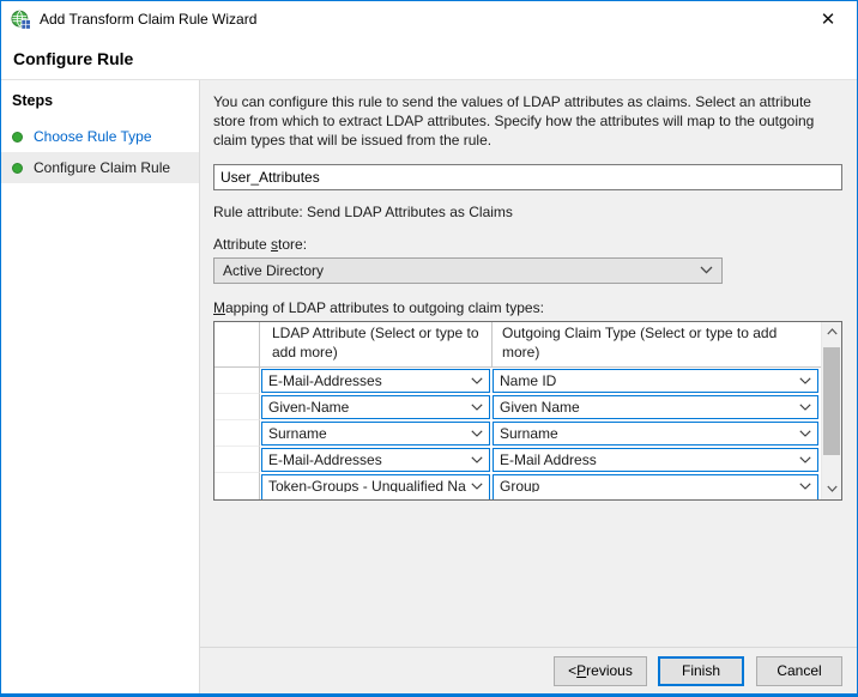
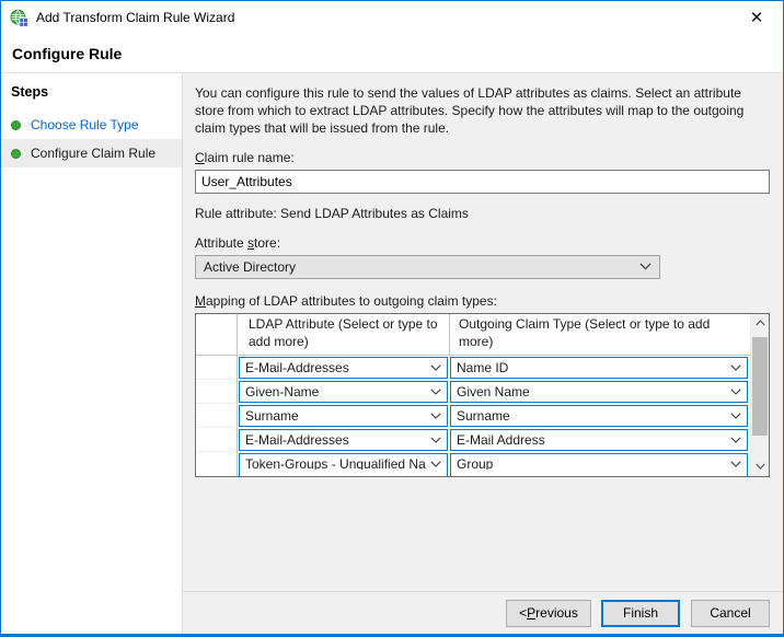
  Add Transform Claim Rule Wizard
  ✕
  Configure Rule
  Steps
  Choose Rule Type
  Configure Claim Rule
  You can configure this rule to send the values of LDAP attributes as claims. Select an attribute store from which to extract LDAP attributes. Specify how the attributes will map to the outgoing claim types that will be issued from the rule.
+ Claim rule name:
  User_Attributes
  Rule attribute: Send LDAP Attributes as Claims
  Attribute store:
  Active Directory
  Mapping of LDAP attributes to outgoing claim types:
  LDAP Attribute (Select or type to add more)
  Outgoing Claim Type (Select or type to add more)
  E-Mail-Addresses
  Name ID
  Given-Name
  Given Name
  Surname
  Surname
  E-Mail-Addresses
  E-Mail Address
  Token-Groups - Unqualified Na
  Group
  <
  P
  revious
  Finish
  Cancel
